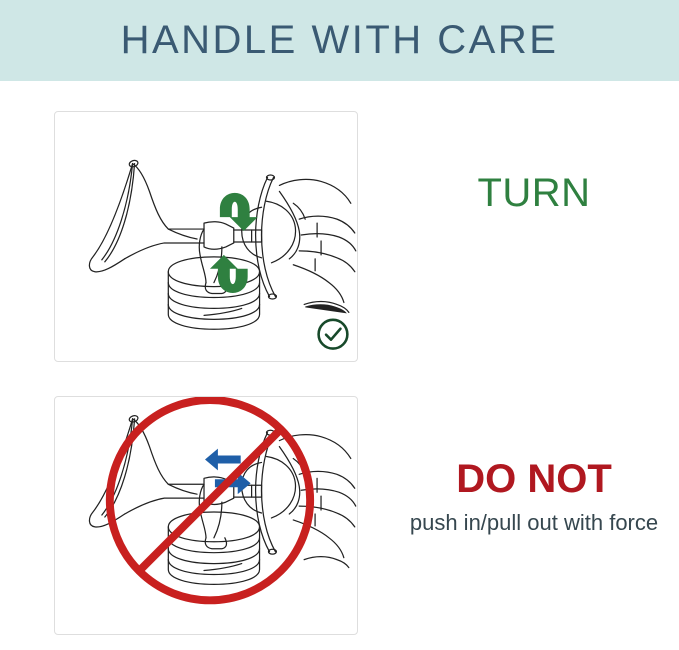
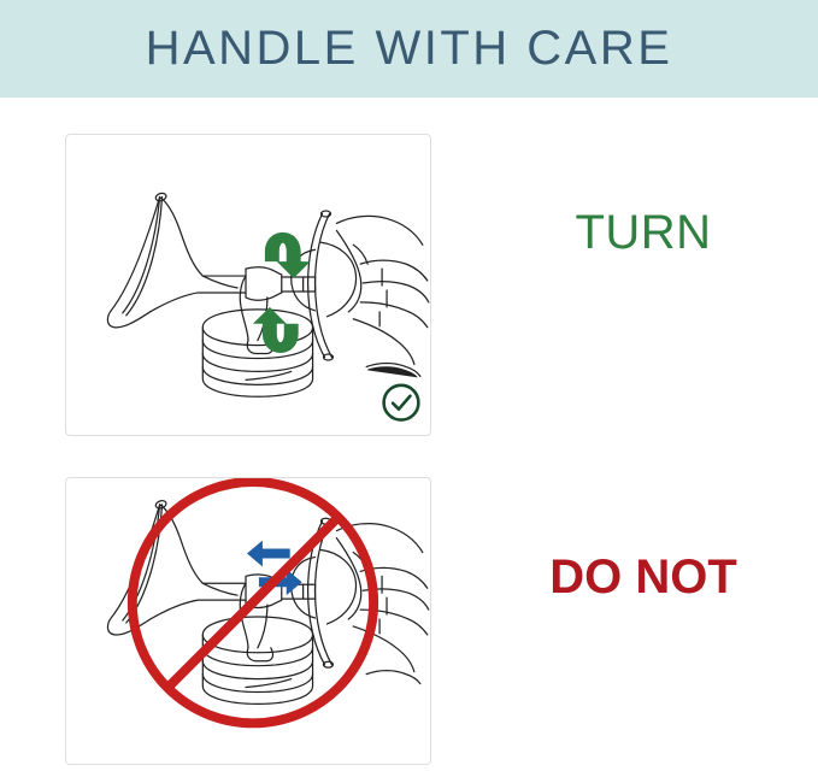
  HANDLE WITH CARE
  TURN
  DO NOT
- push in/pull out with force
